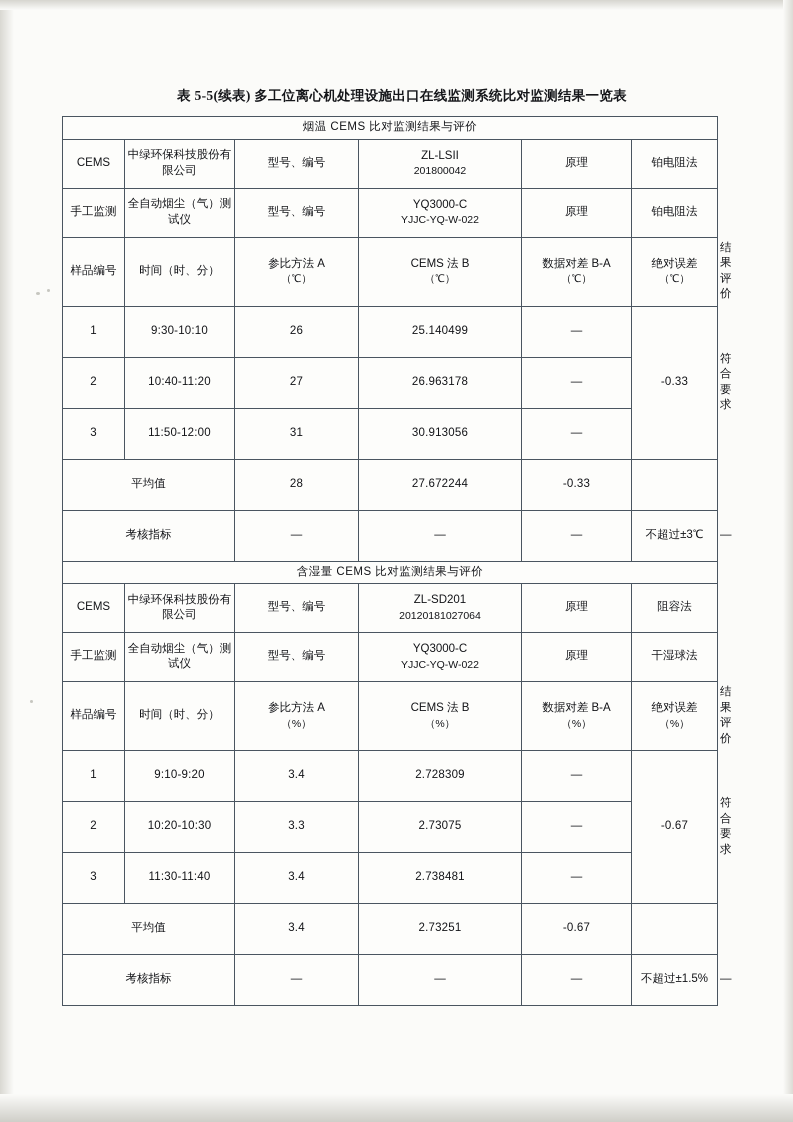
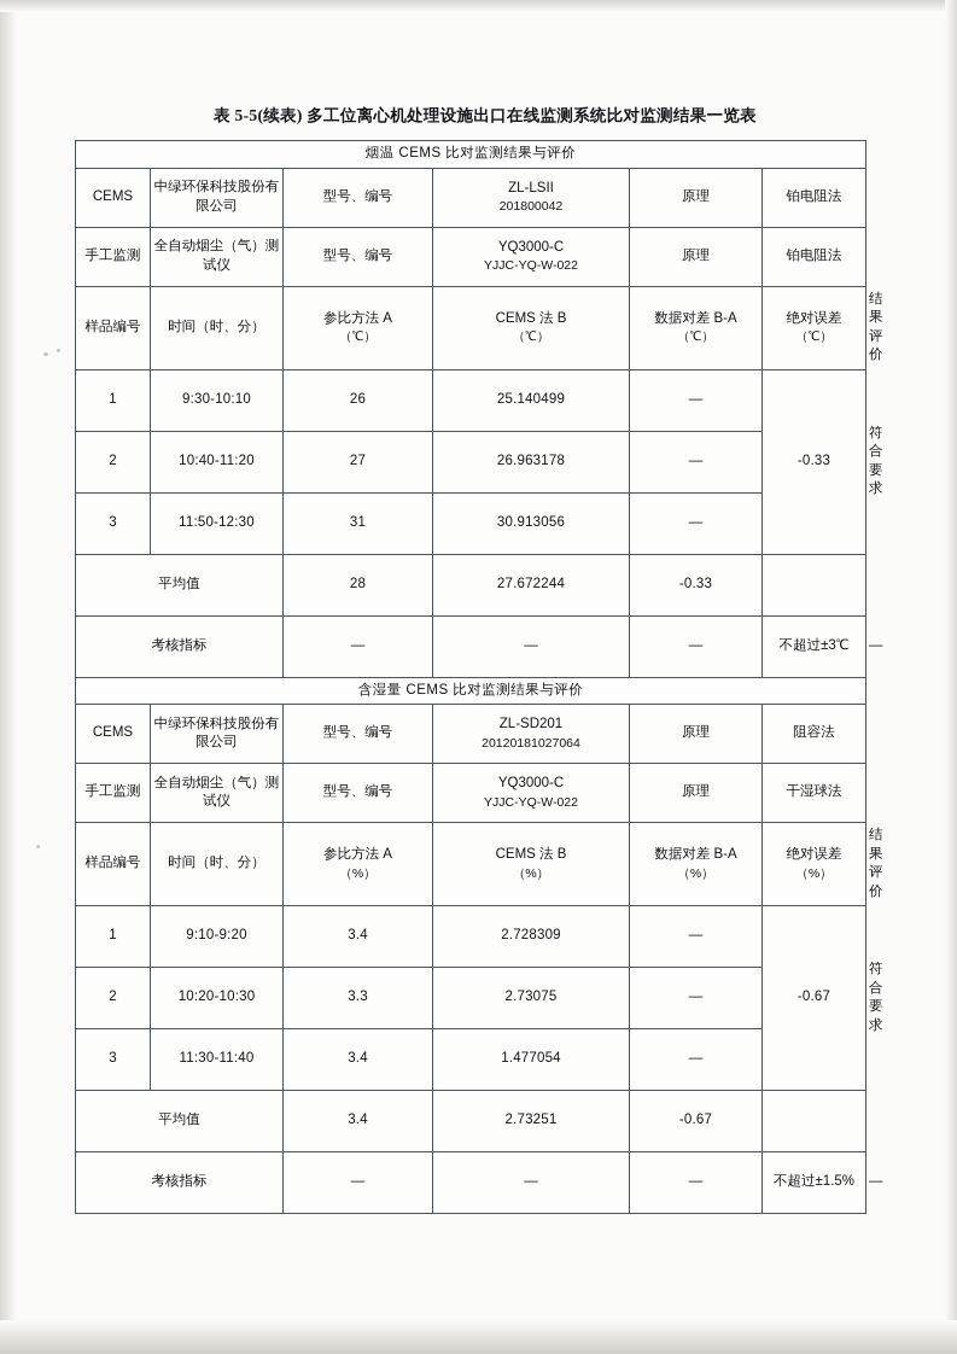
  表 5-5(续表) 多工位离心机处理设施出口在线监测系统比对监测结果一览表
  烟温 CEMS 比对监测结果与评价
  CEMS	中绿环保科技股份有限公司	型号、编号	ZL-LSII 201800042	原理	铂电阻法
  手工监测	全自动烟尘（气）测试仪	型号、编号	YQ3000-C YJJC-YQ-W-022	原理	铂电阻法
  样品编号	时间（时、分）	参比方法 A （℃）	CEMS 法 B （℃）	数据对差 B-A （℃）	绝对误差 （℃）	结果评价
  1	9:30-10:10	26	25.140499	—	-0.33	符合要求
  2	10:40-11:20	27	26.963178	—
- 3	11:50-12:00	31	30.913056	—
+ 3	11:50-12:30	31	30.913056	—
  平均值	28	27.672244	-0.33
  考核指标	—	—	—	不超过±3℃	—
  含湿量 CEMS 比对监测结果与评价
  CEMS	中绿环保科技股份有限公司	型号、编号	ZL-SD201 20120181027064	原理	阻容法
  手工监测	全自动烟尘（气）测试仪	型号、编号	YQ3000-C YJJC-YQ-W-022	原理	干湿球法
  样品编号	时间（时、分）	参比方法 A （%）	CEMS 法 B （%）	数据对差 B-A （%）	绝对误差 （%）	结果评价
  1	9:10-9:20	3.4	2.728309	—	-0.67	符合要求
  2	10:20-10:30	3.3	2.73075	—
- 3	11:30-11:40	3.4	2.738481	—
+ 3	11:30-11:40	3.4	1.477054	—
  平均值	3.4	2.73251	-0.67
  考核指标	—	—	—	不超过±1.5%	—
